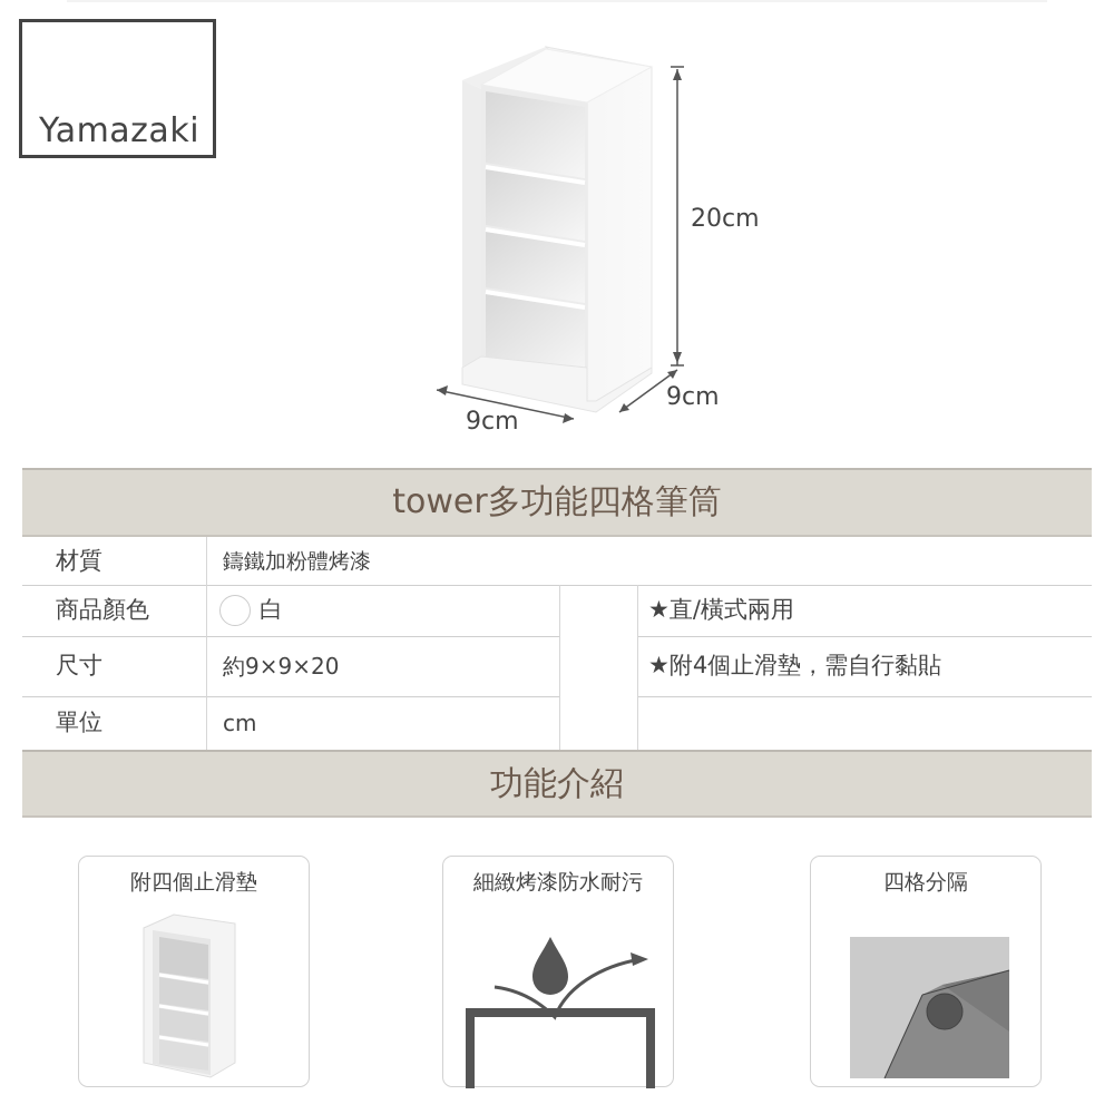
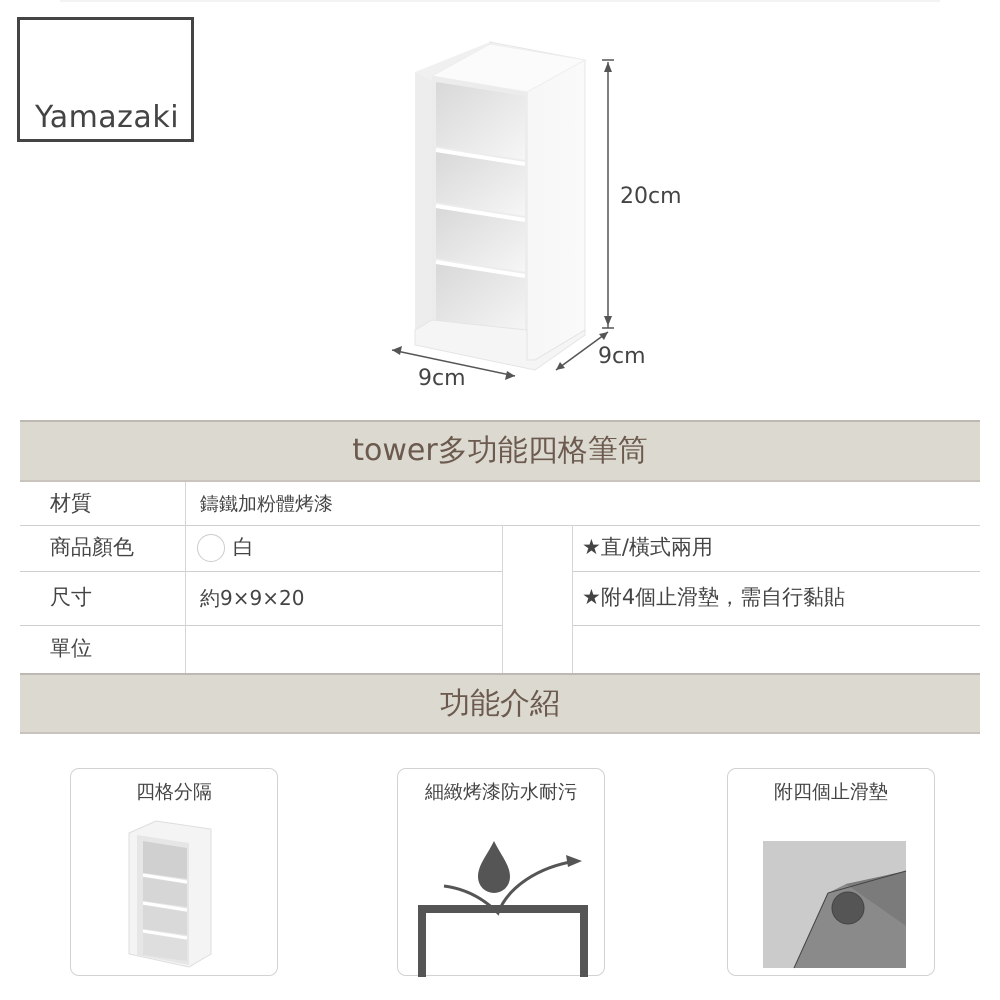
  Yamazaki
  20cm
  9cm
  9cm
  tower多功能四格筆筒
  材質
  鑄鐵加粉體烤漆
  商品顏色
  白
  尺寸
  約9×9×20
  單位
- cm
  ★直/橫式兩用
  ★附4個止滑墊，需自行黏貼
  功能介紹
- 附四個止滑墊
+ 四格分隔
  細緻烤漆防水耐污
- 四格分隔
+ 附四個止滑墊
